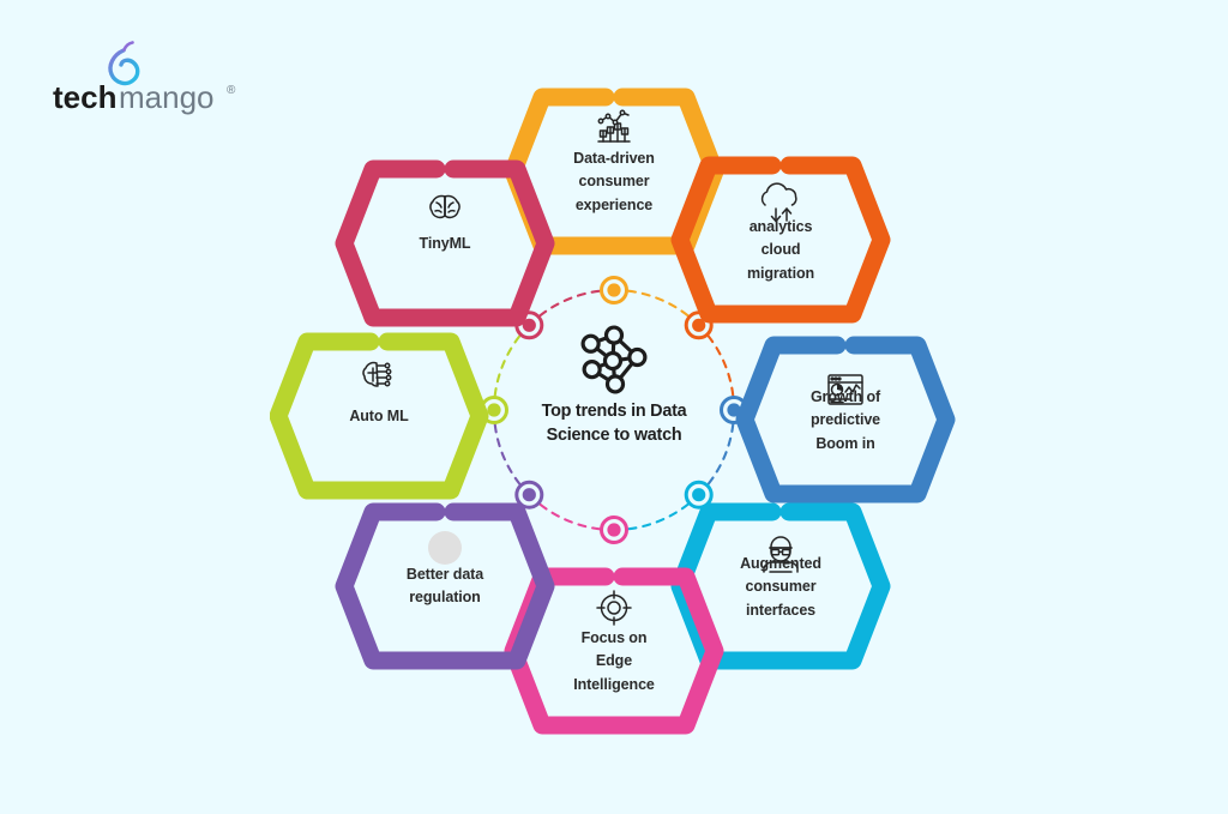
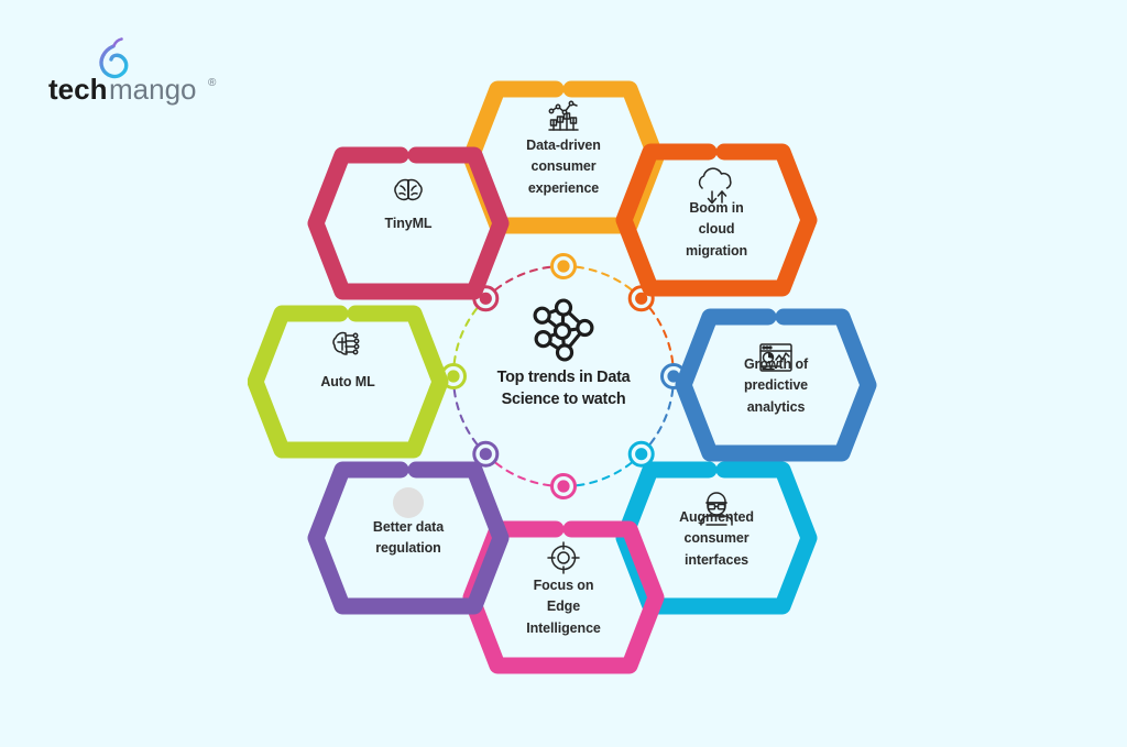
  tech
  mango
  ®
  Top trends in Data
  Science to watch
  Data-driven
  consumer
  experience
- analytics
+ Boom in
  cloud
  migration
  Growth of
  predictive
- Boom in
+ analytics
  Augmented
  consumer
  interfaces
  Focus on
  Edge
  Intelligence
  Better data
  regulation
  Auto ML
  TinyML
